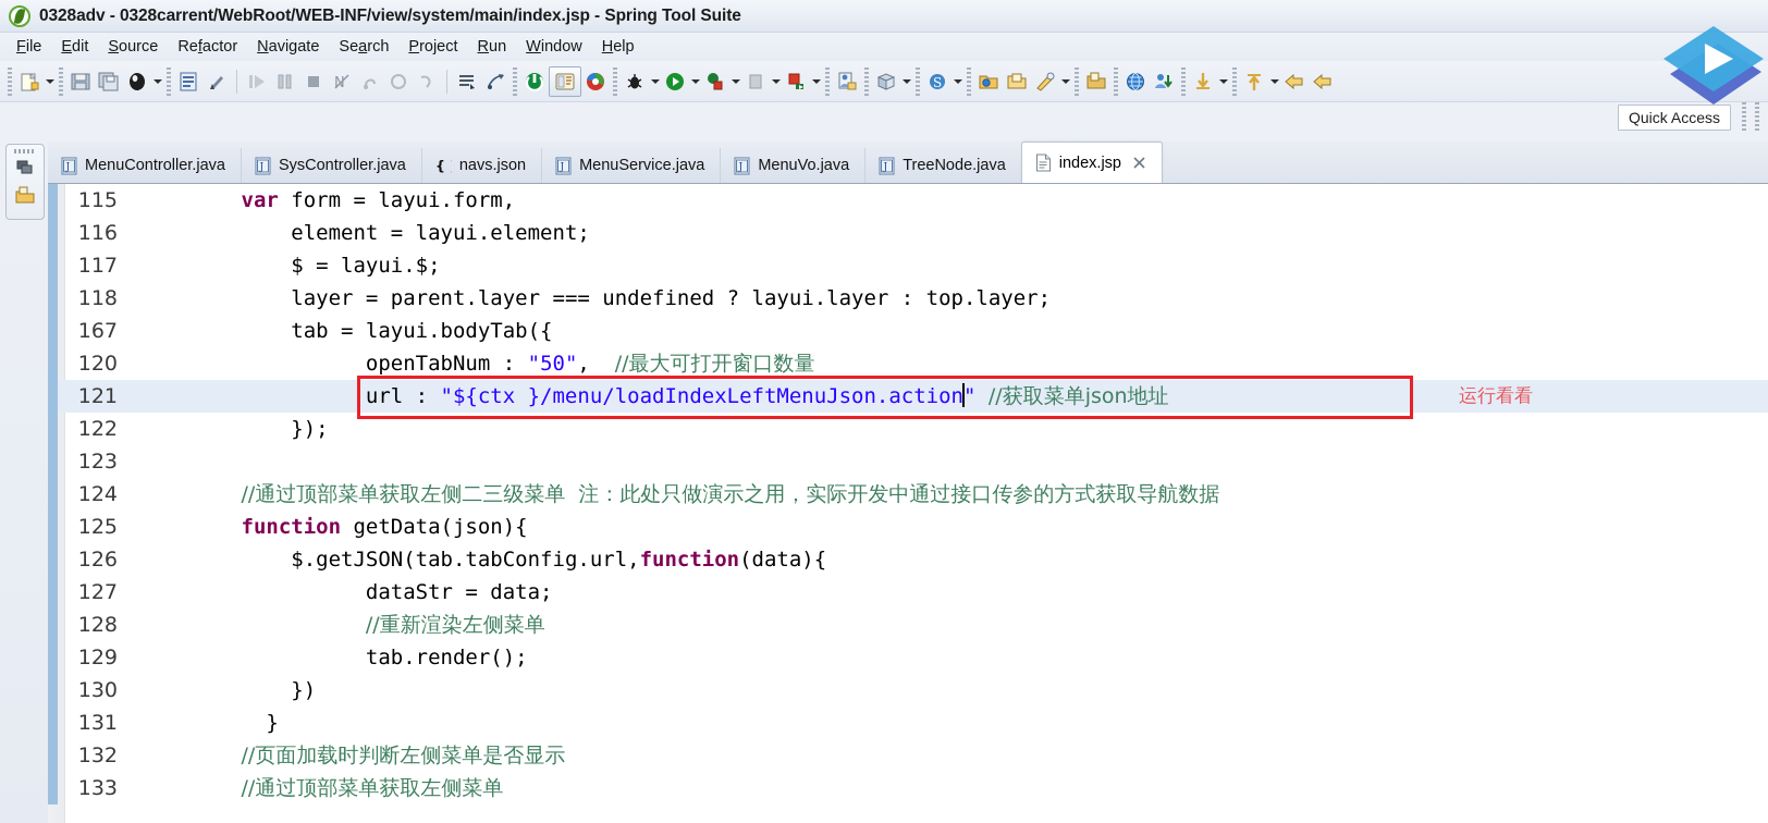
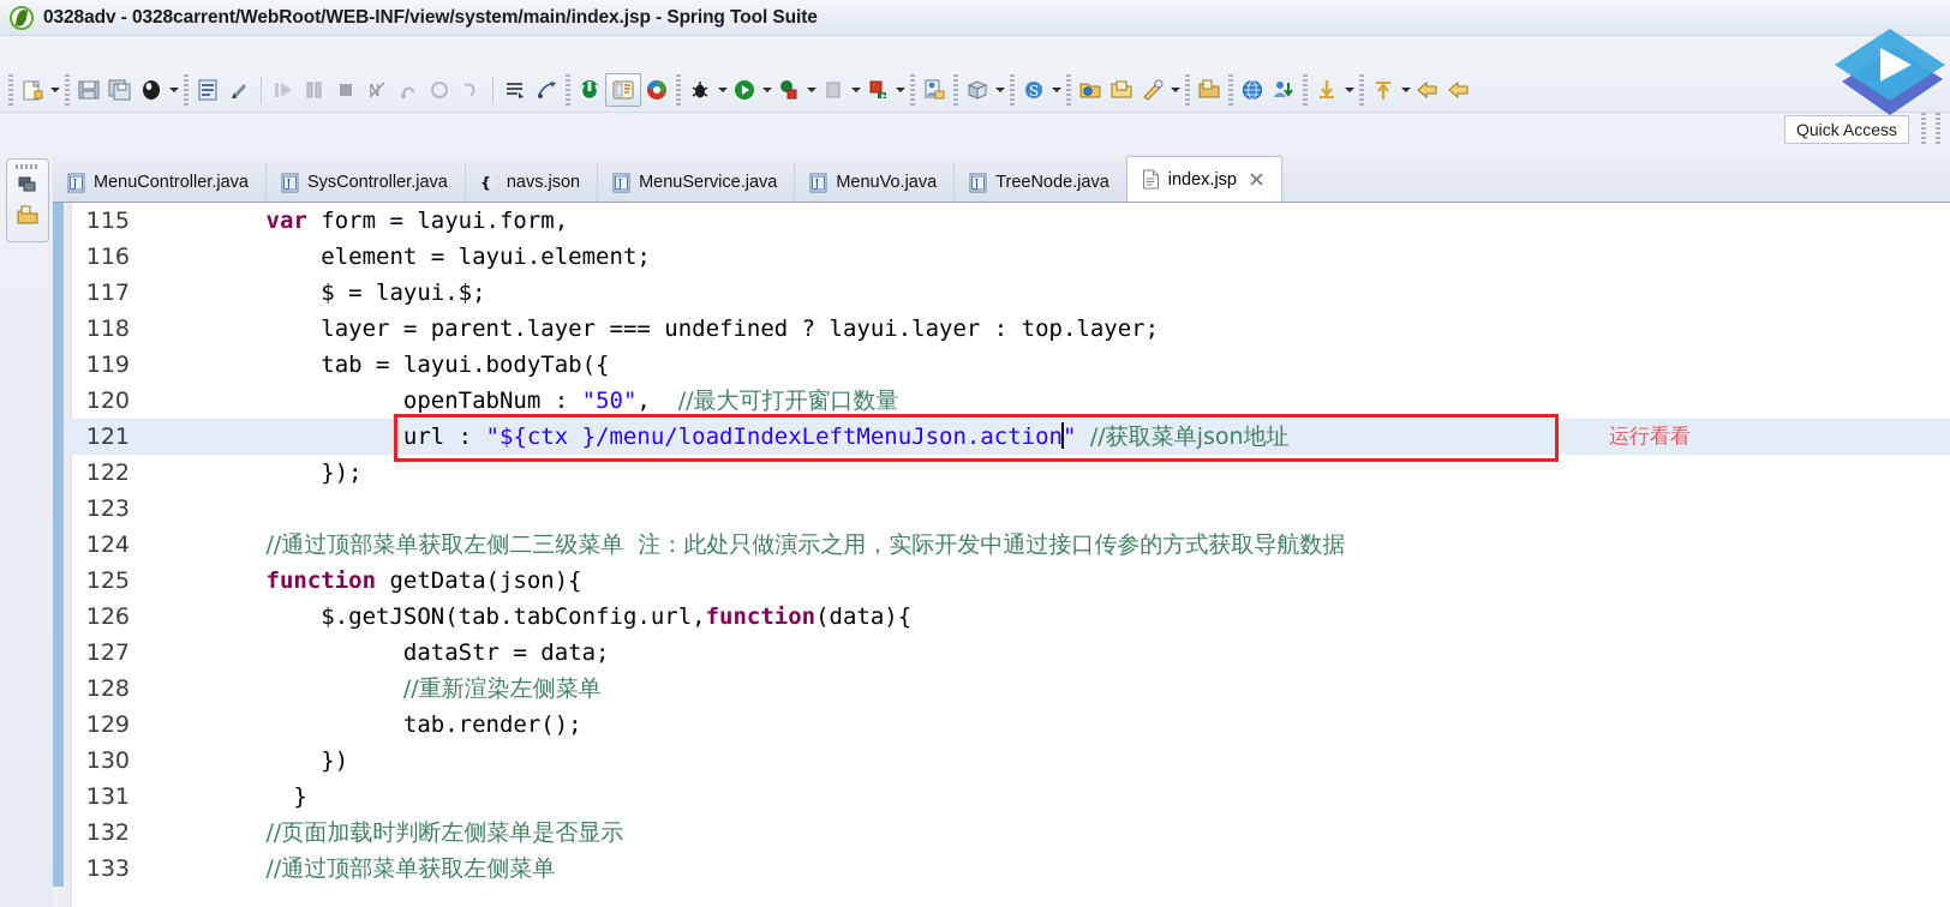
  0328adv - 0328carrent/WebRoot/WEB-INF/view/system/main/index.jsp - Spring Tool Suite
- File
- Edit
- Source
- Refactor
- Navigate
- Search
- Project
- Run
- Window
- Help
  S
  Quick Access
  J
  MenuController.java
  J
  SysController.java
  navs.json
  J
  MenuService.java
  J
  MenuVo.java
  J
  TreeNode.java
  index.jsp
  115
  var form = layui.form,
  116
  element = layui.element;
  117
  $ = layui.$;
  118
  layer = parent.layer === undefined ? layui.layer : top.layer;
- 167
+ 119
  tab = layui.bodyTab({
  120
  openTabNum : "50", //最大可打开窗口数量
  121
  url : "${ctx }/menu/loadIndexLeftMenuJson.action" //获取菜单json地址
  122
  });
  123
  124
  //通过顶部菜单获取左侧二三级菜单 注：此处只做演示之用，实际开发中通过接口传参的方式获取导航数据
  125
  function getData(json){
  126
  $.getJSON(tab.tabConfig.url,function(data){
  127
  dataStr = data;
  128
  //重新渲染左侧菜单
  129
  tab.render();
  130
  })
  131
  }
  132
  //页面加载时判断左侧菜单是否显示
  133
  //通过顶部菜单获取左侧菜单
  运行看看
